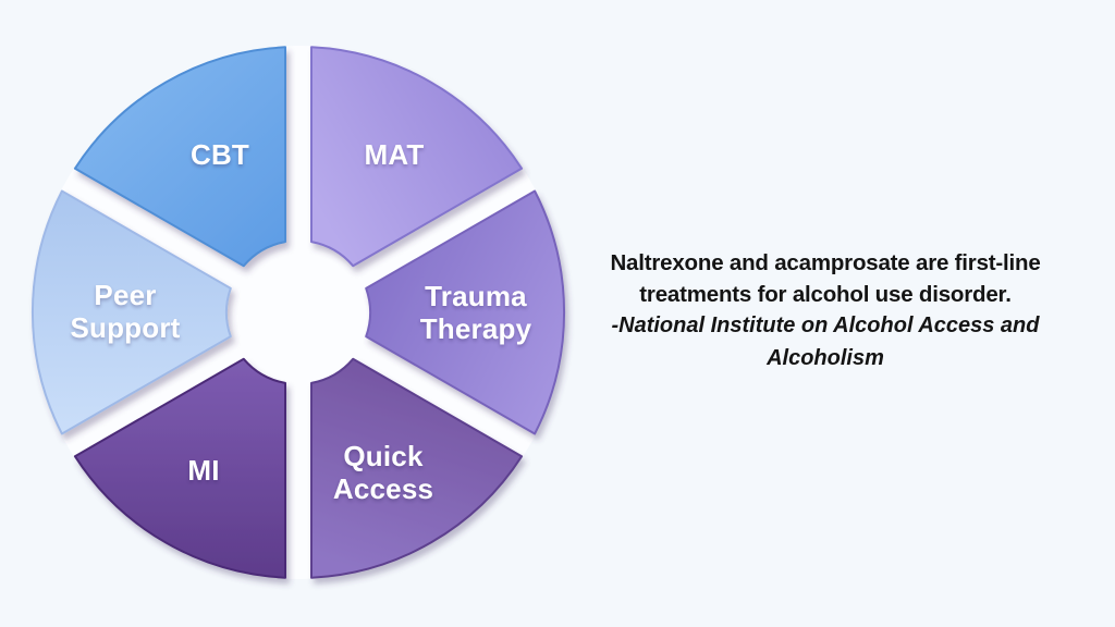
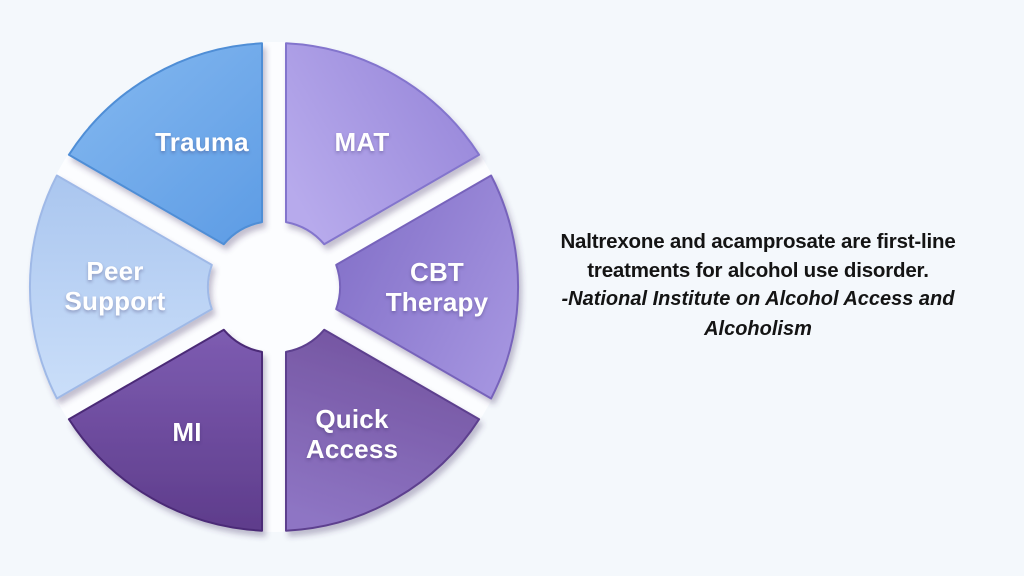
  MAT
- Trauma
+ CBT
  Therapy
  Quick
  Access
  MI
  Peer
  Support
- CBT
+ Trauma
  Naltrexone and acamprosate are first-line
  treatments for alcohol use disorder.
  -National Institute on Alcohol Access and
  Alcoholism
